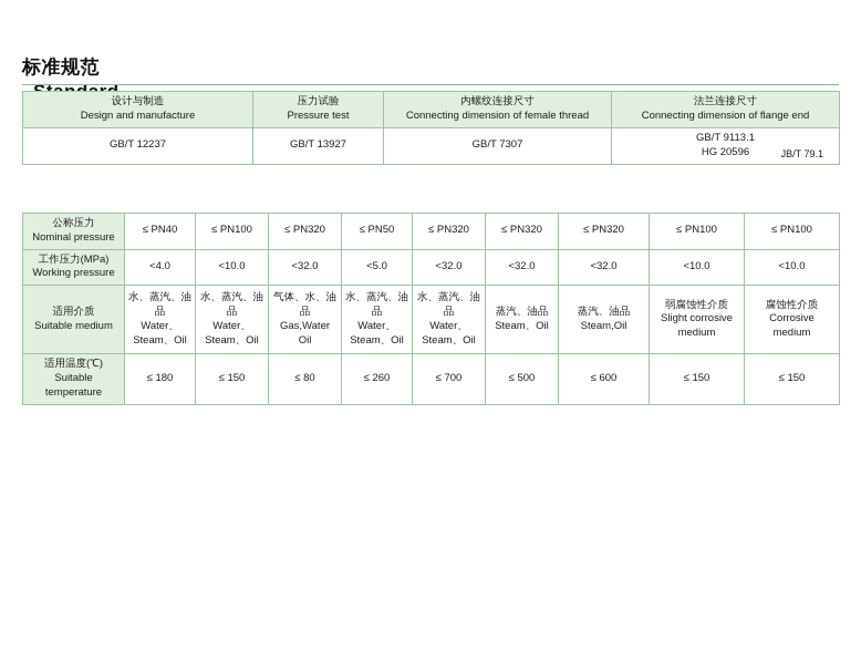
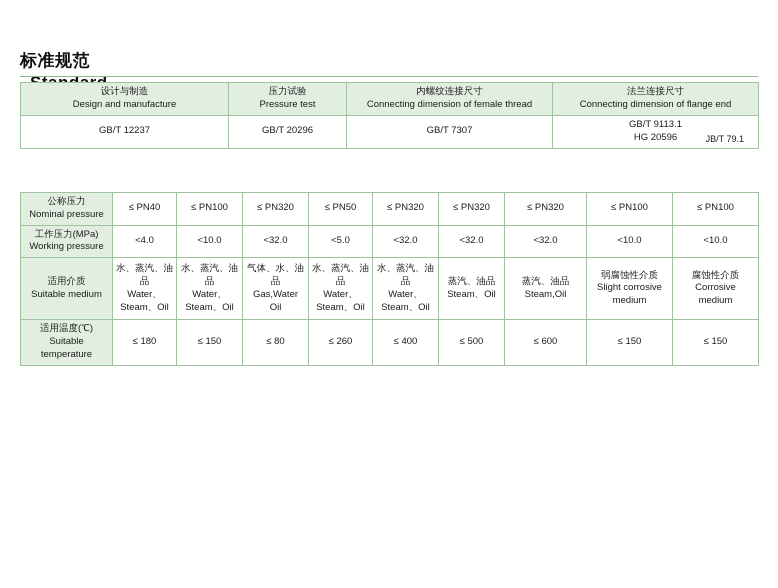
  标准规范
  设计与制造 Design and manufacture	压力试验 Pressure test	内螺纹连接尺寸 Connecting dimension of female thread	法兰连接尺寸 Connecting dimension of flange end
- GB/T 12237	GB/T 13927	GB/T 7307	GB/T 9113.1 HG 20596 JB/T 79.1
+ GB/T 12237	GB/T 20296	GB/T 7307	GB/T 9113.1 HG 20596 JB/T 79.1
  公称压力 Nominal pressure	≤ PN40	≤ PN100	≤ PN320	≤ PN50	≤ PN320	≤ PN320	≤ PN320	≤ PN100	≤ PN100
  工作压力(MPa) Working pressure	<4.0	<10.0	<32.0	<5.0	<32.0	<32.0	<32.0	<10.0	<10.0
  适用介质 Suitable medium	水、蒸汽、油品Water、Steam、Oil	水、蒸汽、油品Water、Steam、Oil	气体、水、油品Gas,WaterOil	水、蒸汽、油品Water、Steam、Oil	水、蒸汽、油品Water、Steam、Oil	蒸汽、油品Steam、Oil	蒸汽、油品Steam,Oil	弱腐蚀性介质Slight corrosivemedium	腐蚀性介质Corrosivemedium
- 适用温度(℃) Suitable temperature	≤ 180	≤ 150	≤ 80	≤ 260	≤ 700	≤ 500	≤ 600	≤ 150	≤ 150
+ 适用温度(℃) Suitable temperature	≤ 180	≤ 150	≤ 80	≤ 260	≤ 400	≤ 500	≤ 600	≤ 150	≤ 150
